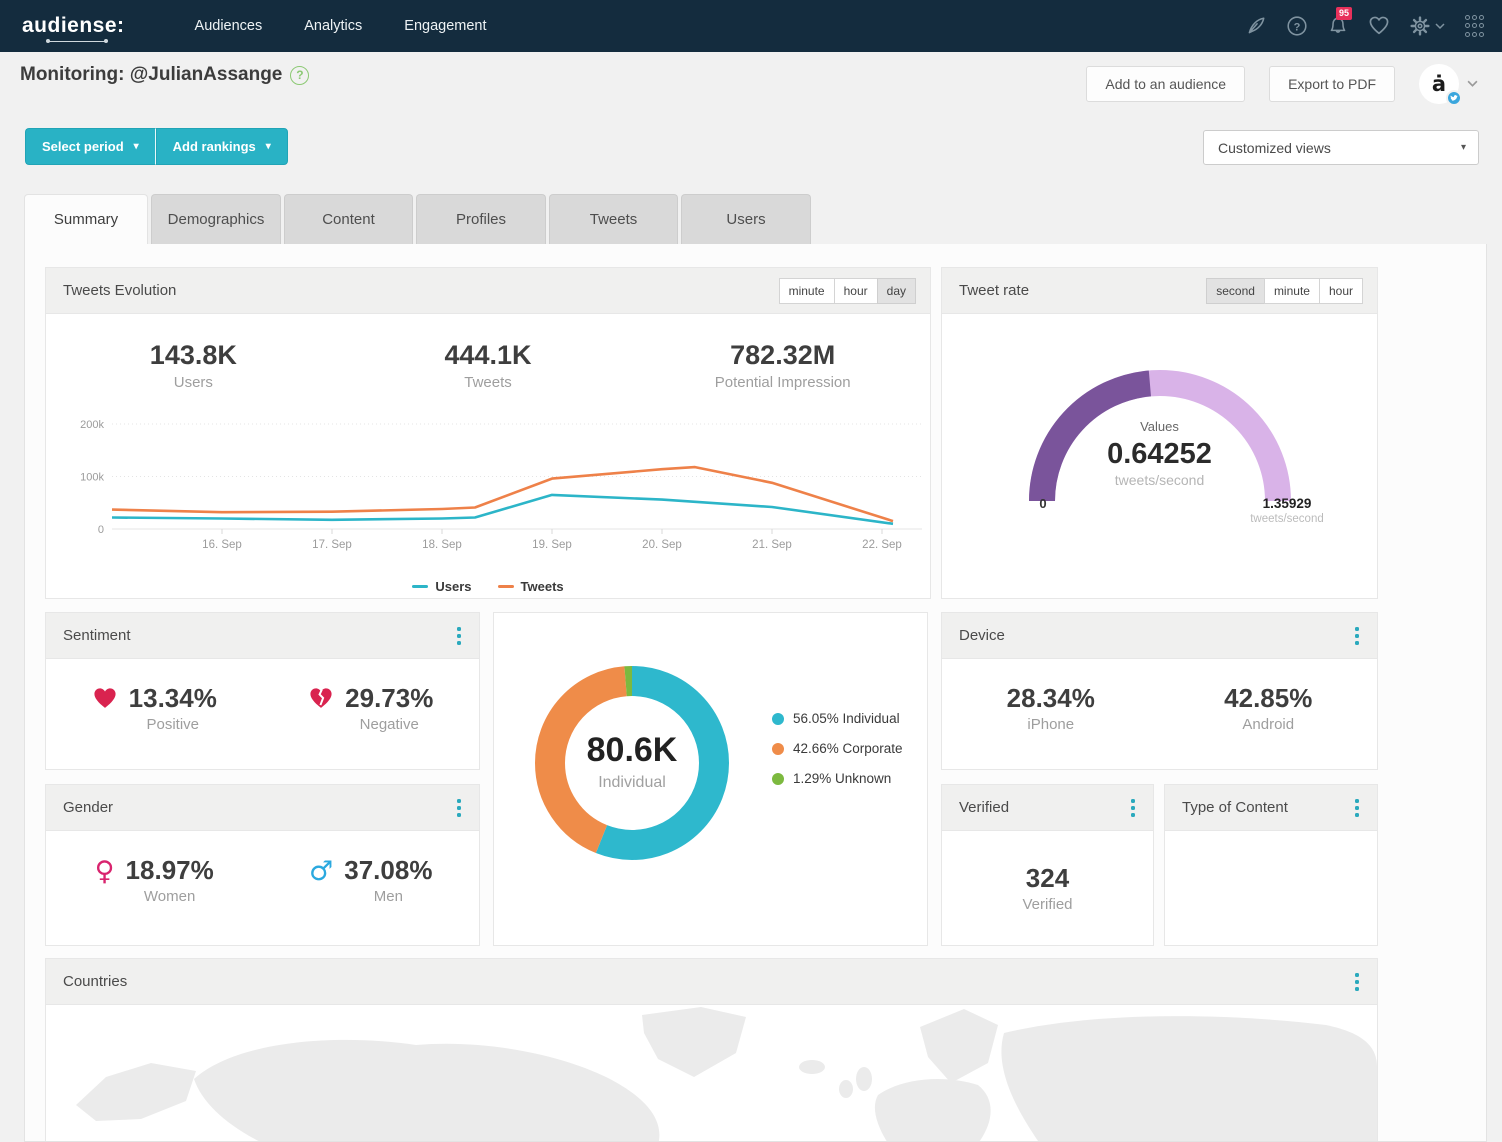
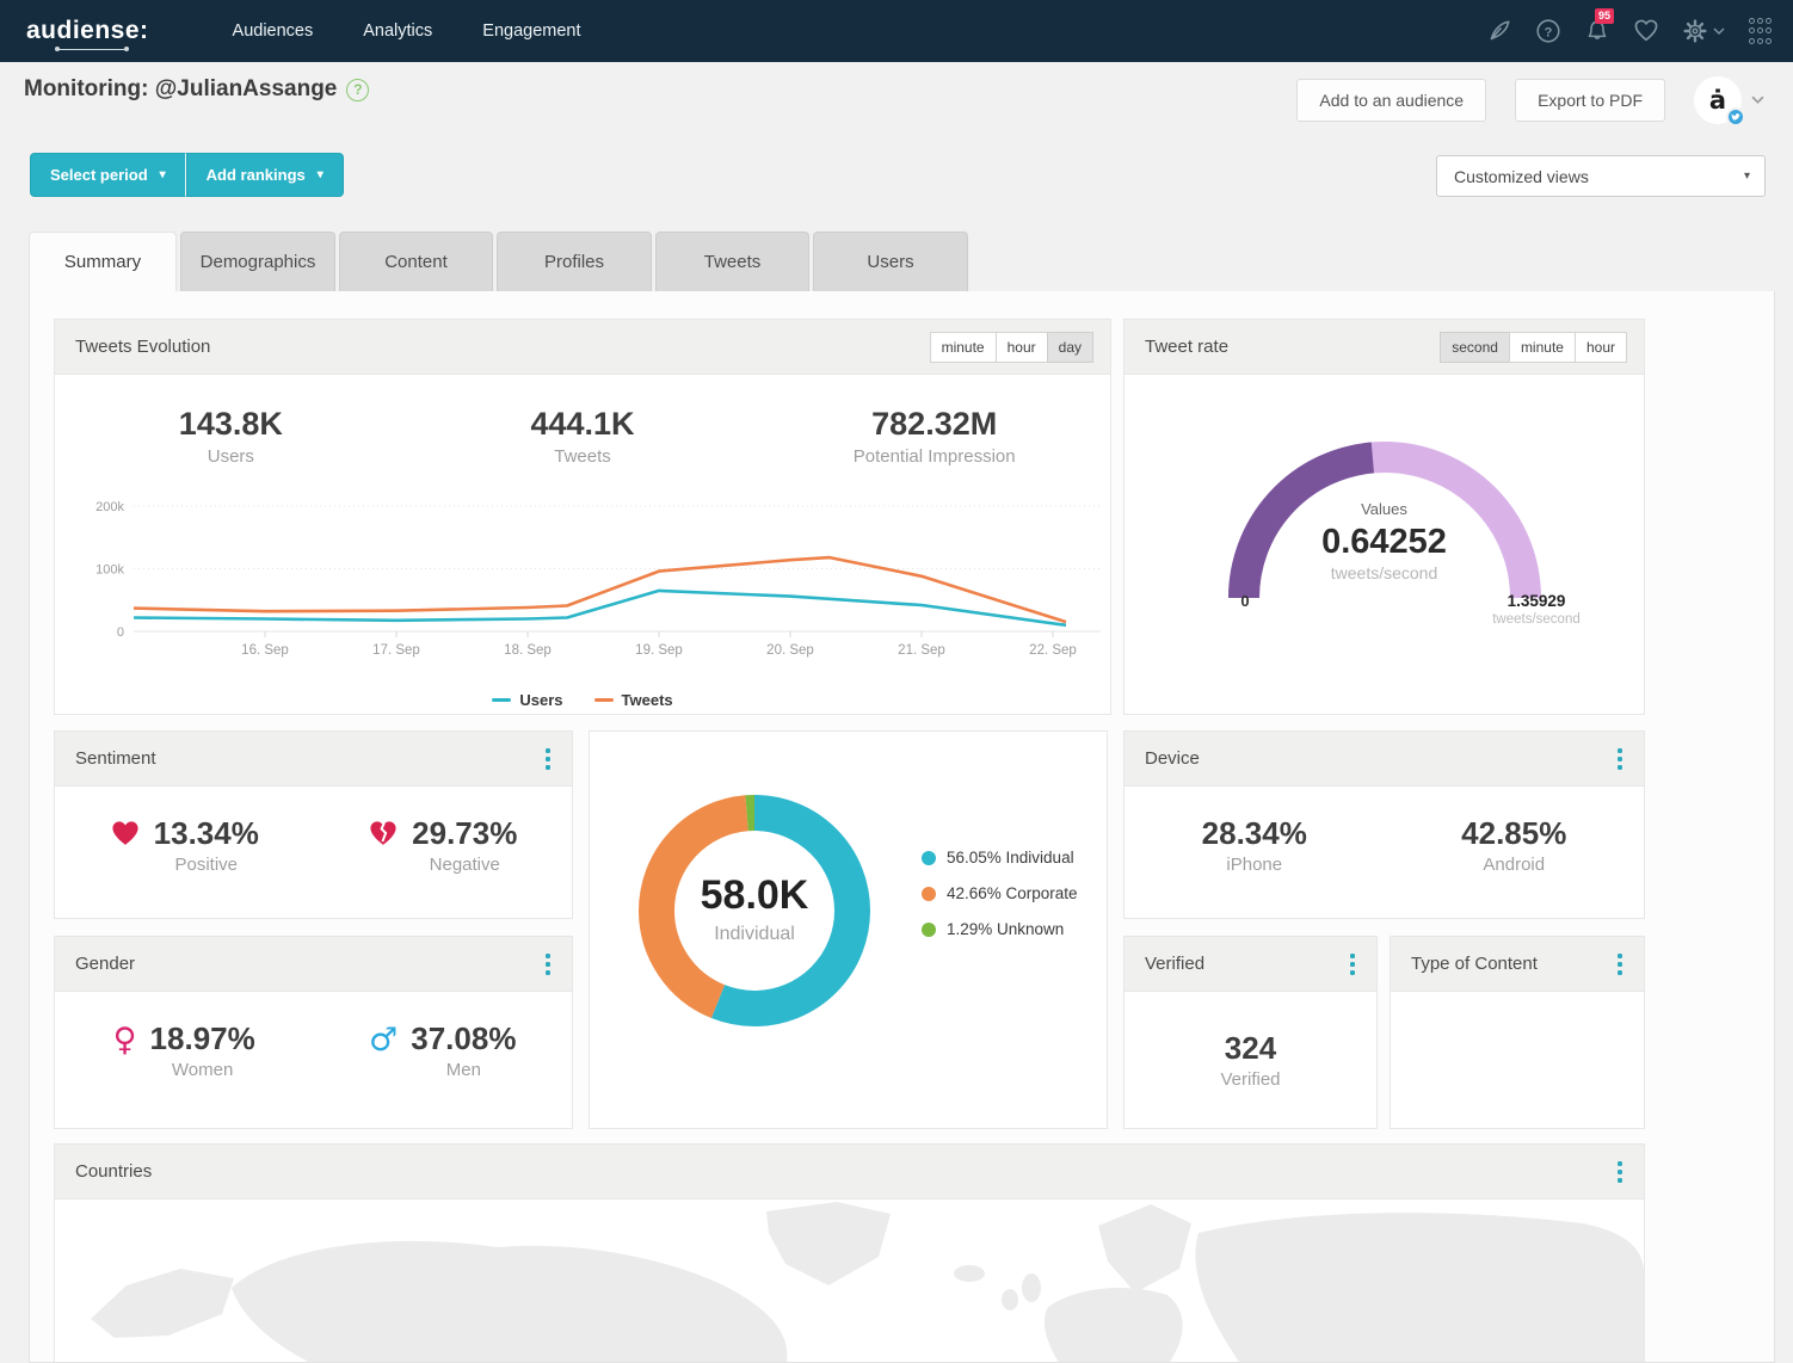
  audiense:
  Audiences
  Analytics
  Engagement
  ?
  95
  Monitoring: @JulianAssange
  ?
  Add to an audience
  Export to PDF
  ȧ
  Select period
  ▾
  Add rankings
  ▾
  Customized views
  ▾
  Summary
  Demographics
  Content
  Profiles
  Tweets
  Users
  Tweets Evolution
  minute
  hour
  day
  143.8K
  Users
  444.1K
  Tweets
  782.32M
  Potential Impression
  0
  100k
  200k
  16. Sep
  17. Sep
  18. Sep
  19. Sep
  20. Sep
  21. Sep
  22. Sep
  Users
  Tweets
  Tweet rate
  second
  minute
  hour
  Values
  0.64252
  tweets/second
  0
  1.35929
  tweets/second
  Sentiment
  13.34%
  Positive
  29.73%
  Negative
- 80.6K
+ 58.0K
  Individual
  56.05% Individual
  42.66% Corporate
  1.29% Unknown
  Device
  28.34%
  iPhone
  42.85%
  Android
  Gender
  ♀
  18.97%
  Women
  ♂
  37.08%
  Men
  Verified
  324
  Verified
  Type of Content
  Countries
